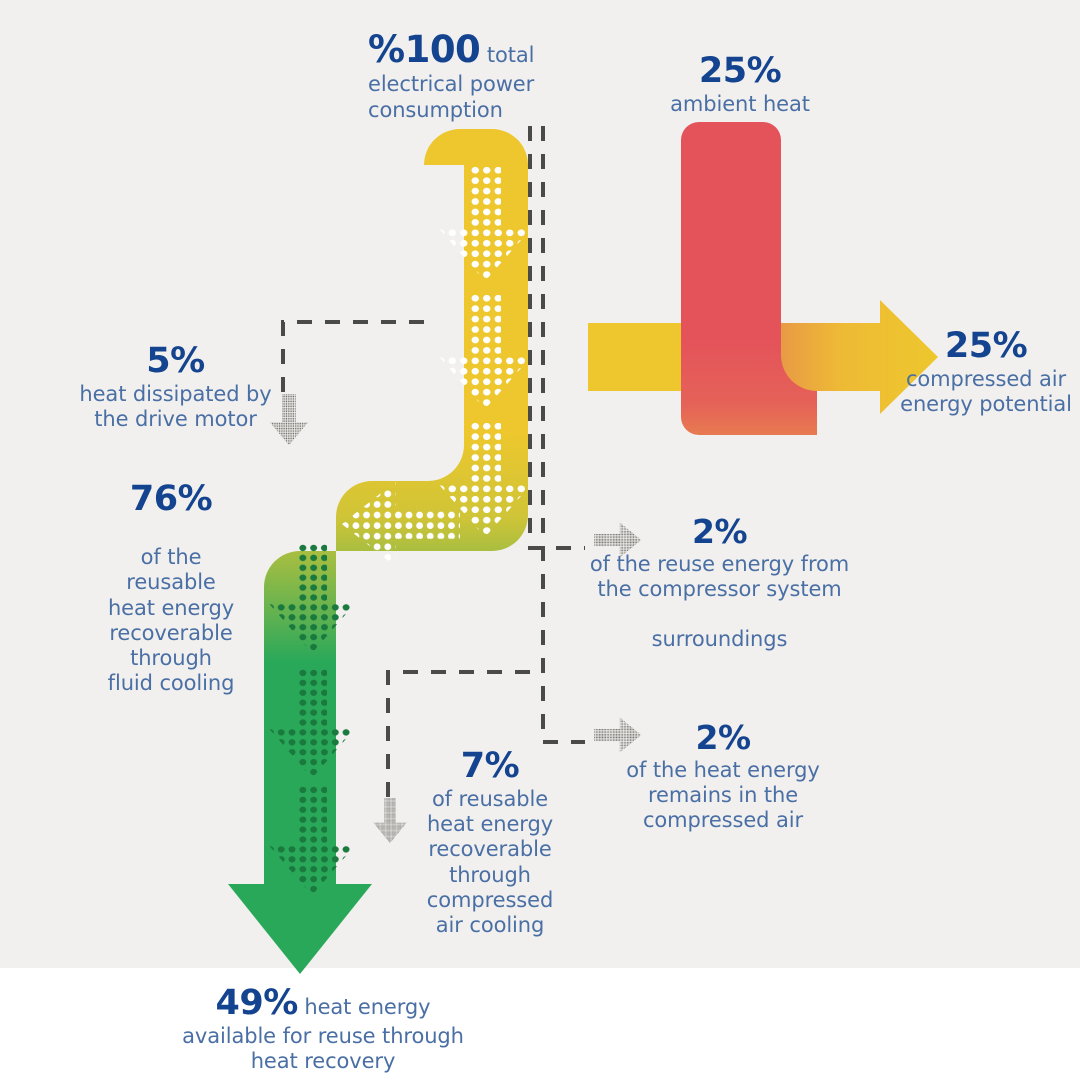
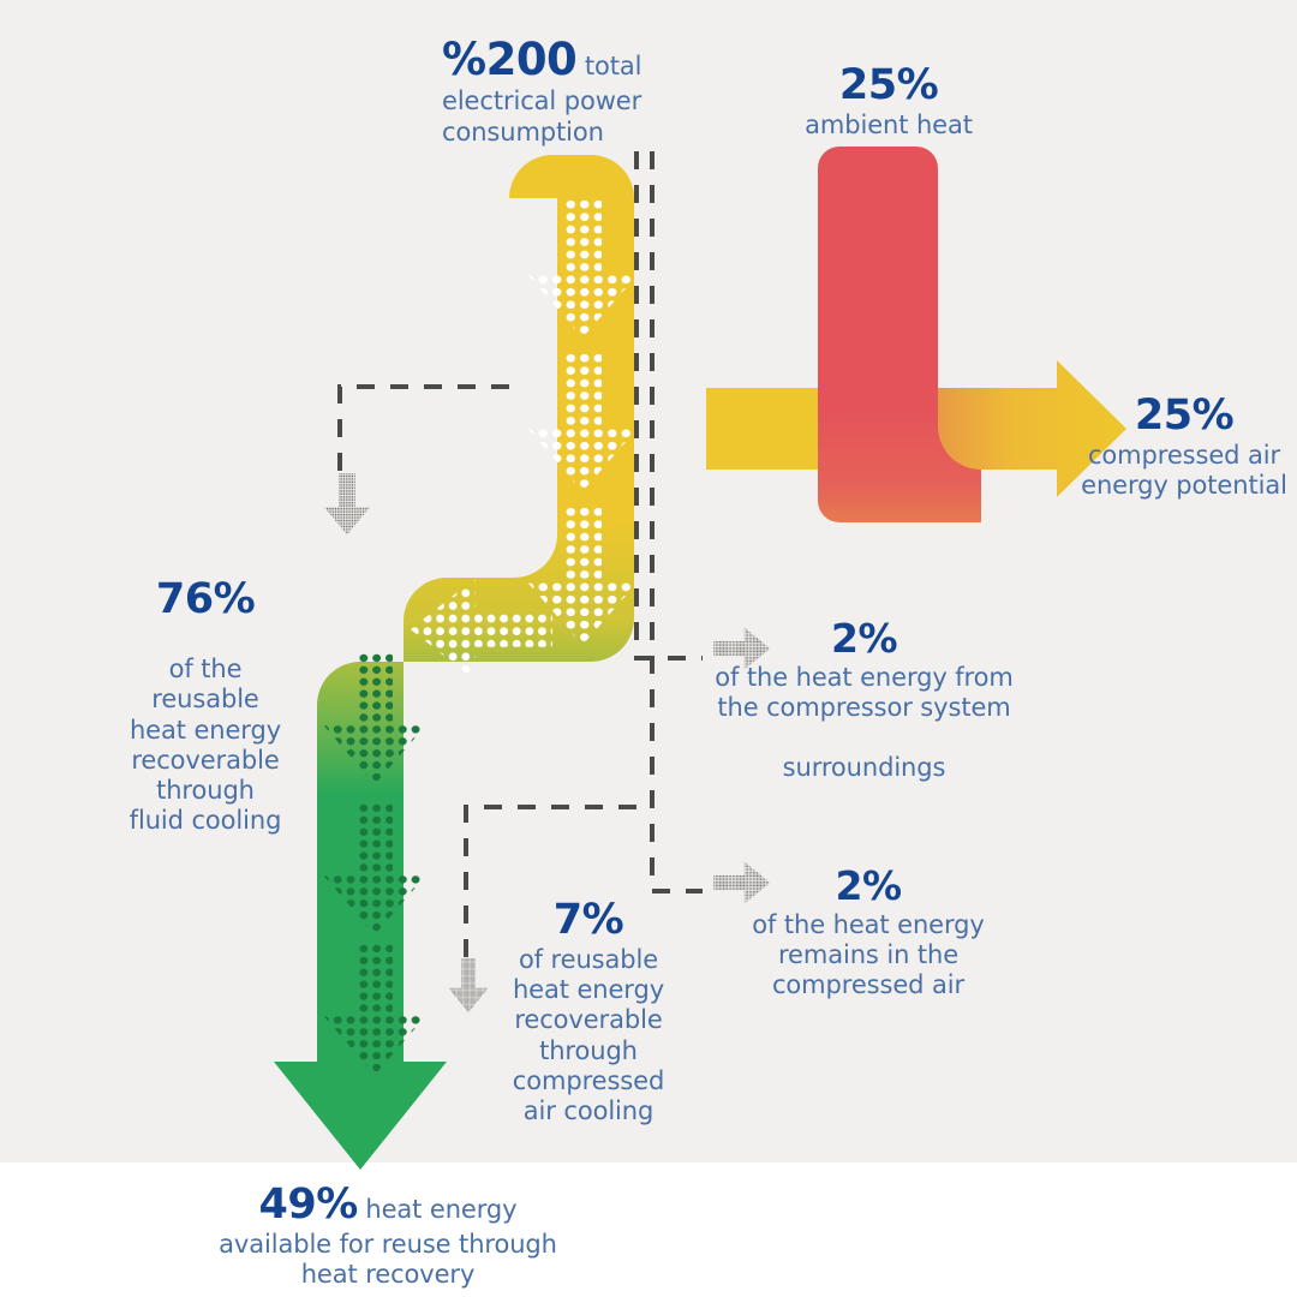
- %100 total
+ %200 total
  electrical power
  consumption
  25%
  ambient heat
- 5%
- heat dissipated by
- the drive motor
  25%
  compressed air
  energy potential
  76%
  of the
  reusable
  heat energy
  recoverable
  through
  fluid cooling
  2%
- of the reuse energy from
+ of the heat energy from
  the compressor system
  surroundings
  2%
  of the heat energy
  remains in the
  compressed air
  7%
  of reusable
  heat energy
  recoverable
  through
  compressed
  air cooling
  49% heat energy
  available for reuse through
  heat recovery
